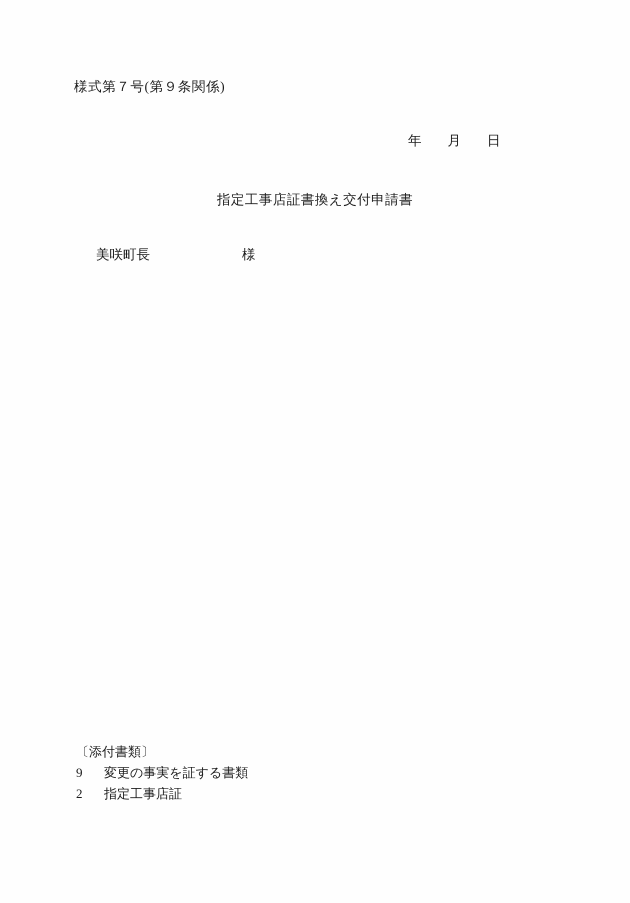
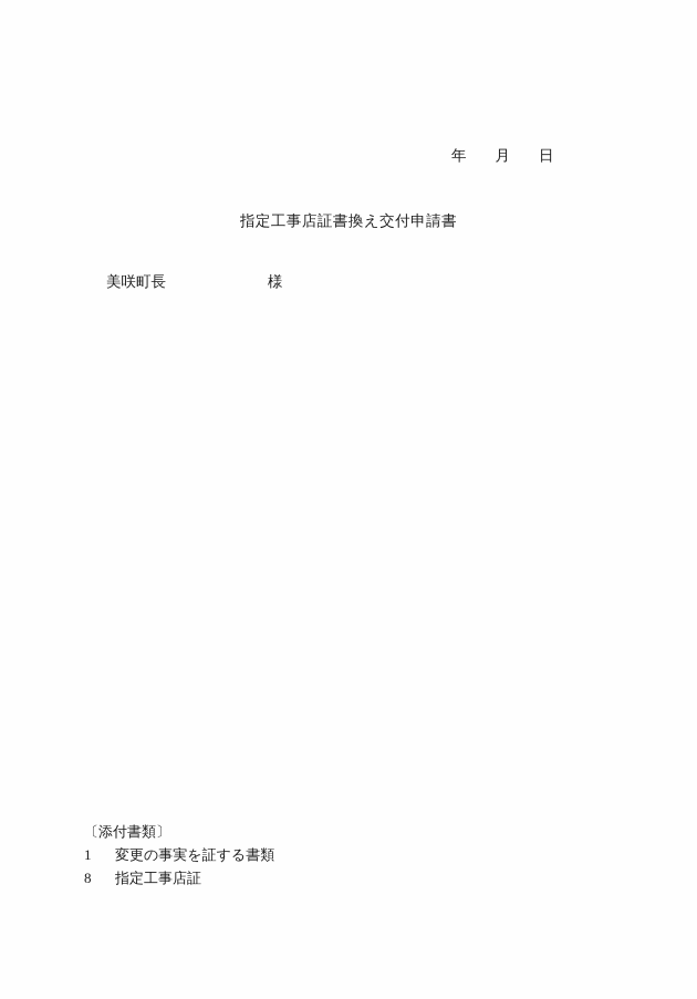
- 様式第７号(第９条関係)
  年 月 日
  指定工事店証書換え交付申請書
  美咲町長 様
  〔添付書類〕
- 9 変更の事実を証する書類
+ 1 変更の事実を証する書類
- 2 指定工事店証
+ 8 指定工事店証
